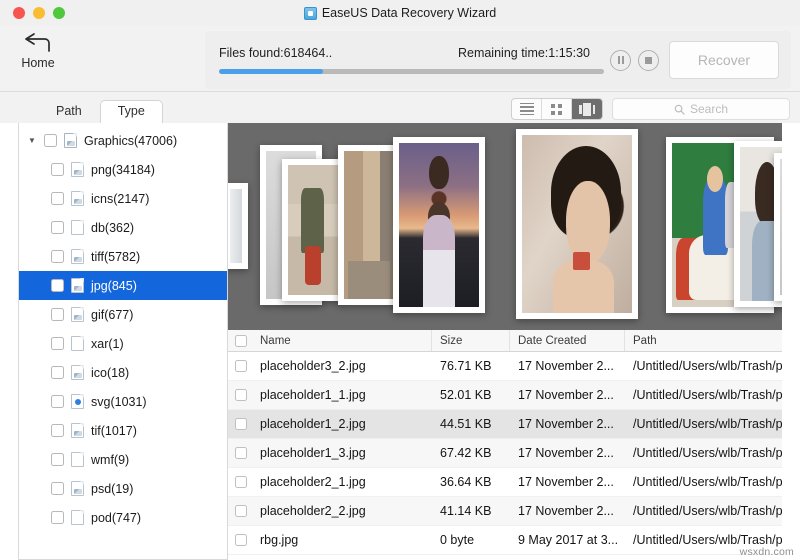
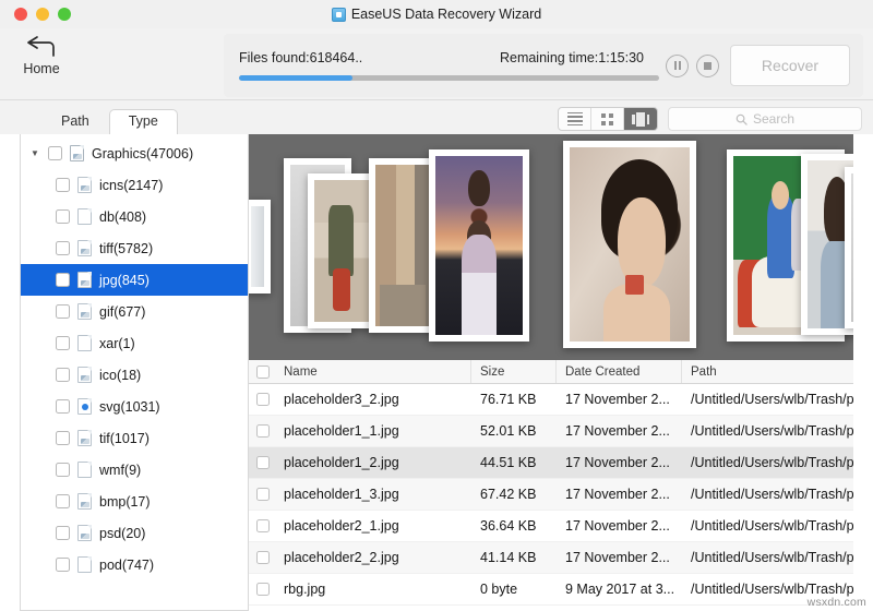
  EaseUS Data Recovery Wizard
  Home
  Files found:618464..
  Remaining time:1:15:30
  Recover
  Path
  Type
  Search
  ▼
  Graphics(47006)
- png(34184)
  icns(2147)
- db(362)
+ db(408)
  tiff(5782)
  jpg(845)
  gif(677)
  xar(1)
  ico(18)
  svg(1031)
  tif(1017)
  wmf(9)
+ bmp(17)
- psd(19)
+ psd(20)
  pod(747)
  Name
  Size
  Date Created
  Path
  placeholder3_2.jpg
  76.71 KB
  17 November 2...
  /Untitled/Users/wlb/Trash/p
  placeholder1_1.jpg
  52.01 KB
  17 November 2...
  /Untitled/Users/wlb/Trash/p
  placeholder1_2.jpg
  44.51 KB
  17 November 2...
  /Untitled/Users/wlb/Trash/p
  placeholder1_3.jpg
  67.42 KB
  17 November 2...
  /Untitled/Users/wlb/Trash/p
  placeholder2_1.jpg
  36.64 KB
  17 November 2...
  /Untitled/Users/wlb/Trash/p
  placeholder2_2.jpg
  41.14 KB
  17 November 2...
  /Untitled/Users/wlb/Trash/p
  rbg.jpg
  0 byte
  9 May 2017 at 3...
  /Untitled/Users/wlb/Trash/p
  wsxdn.com
